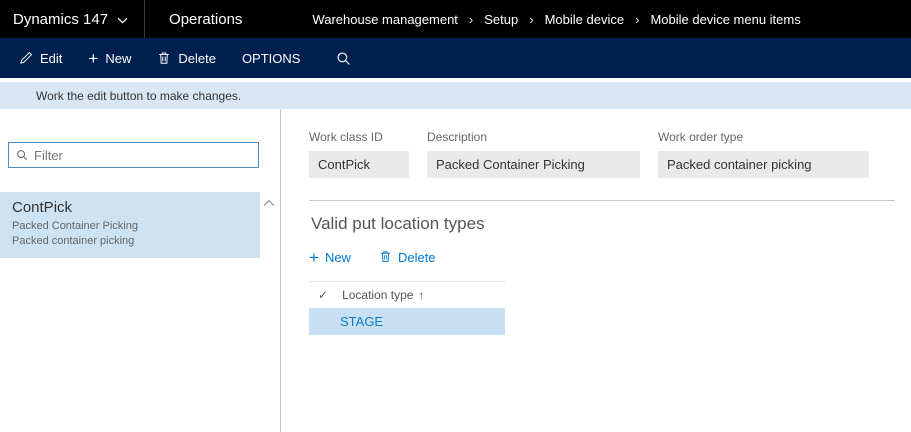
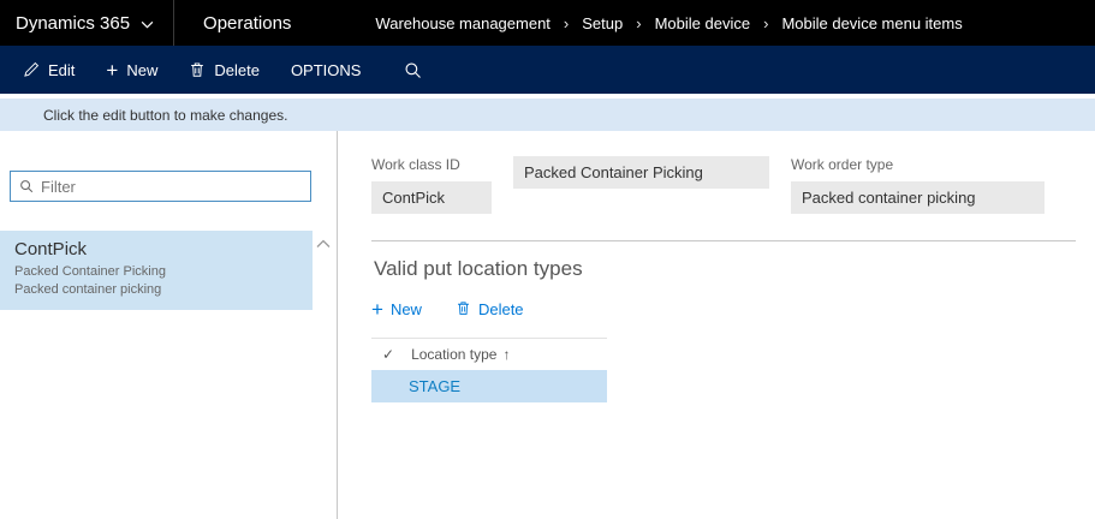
- Dynamics 147
+ Dynamics 365
  Operations
  Warehouse management
  ›
  Setup
  ›
  Mobile device
  ›
  Mobile device menu items
  Edit
  +
  New
  Delete
  OPTIONS
- Work the edit button to make changes.
+ Click the edit button to make changes.
  Filter
  ContPick
  Packed Container Picking
  Packed container picking
  Work class ID
  ContPick
- Description
  Packed Container Picking
  Work order type
  Packed container picking
  Valid put location types
  +
  New
  Delete
  ✓
  Location type
  ↑
  STAGE
